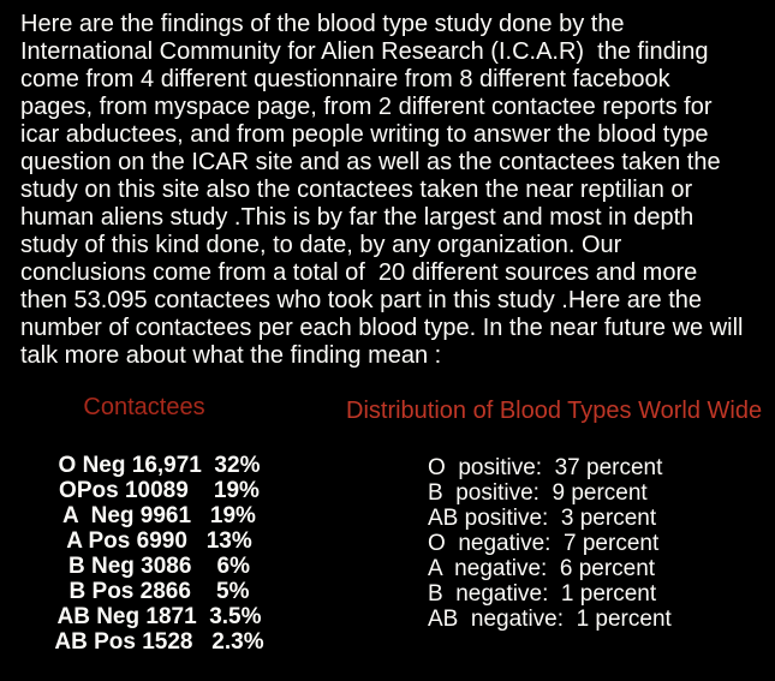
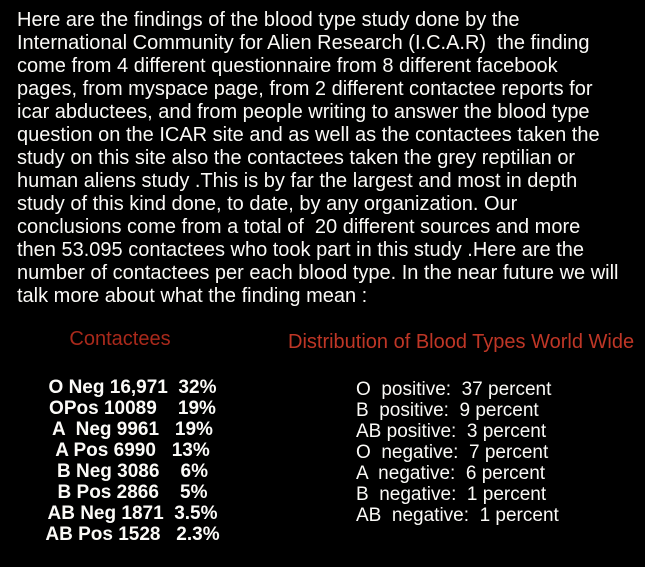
  Here are the findings of the blood type study done by the
  International Community for Alien Research (I.C.A.R) the finding
  come from 4 different questionnaire from 8 different facebook
  pages, from myspace page, from 2 different contactee reports for
  icar abductees, and from people writing to answer the blood type
  question on the ICAR site and as well as the contactees taken the
- study on this site also the contactees taken the near reptilian or
+ study on this site also the contactees taken the grey reptilian or
  human aliens study .This is by far the largest and most in depth
  study of this kind done, to date, by any organization. Our
  conclusions come from a total of 20 different sources and more
  then 53.095 contactees who took part in this study .Here are the
  number of contactees per each blood type. In the near future we will
  talk more about what the finding mean :
  Contactees
  Distribution of Blood Types World Wide
  O Neg 16,971 32%
  OPos 10089 19%
  A Neg 9961 19%
  A Pos 6990 13%
  B Neg 3086 6%
  B Pos 2866 5%
  AB Neg 1871 3.5%
  AB Pos 1528 2.3%
  O positive: 37 percent
  B positive: 9 percent
  AB positive: 3 percent
  O negative: 7 percent
  A negative: 6 percent
  B negative: 1 percent
  AB negative: 1 percent
